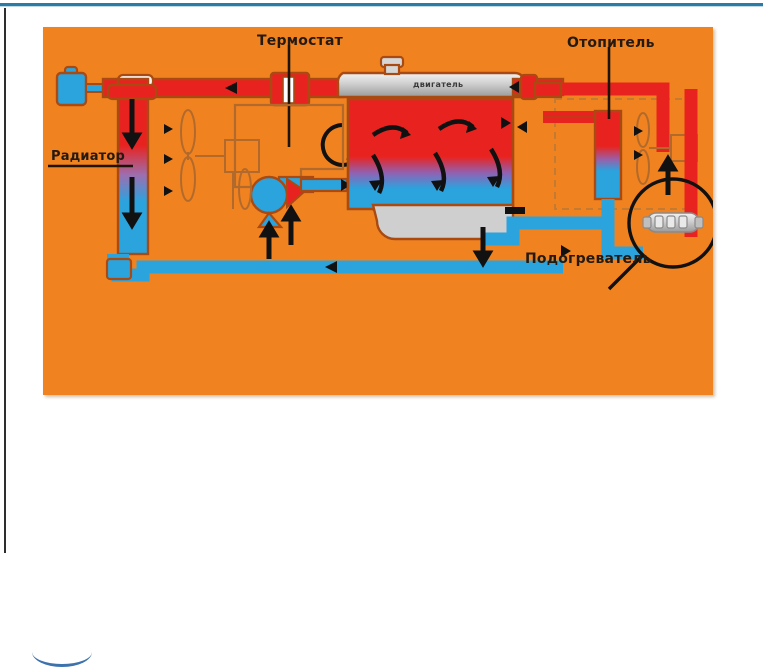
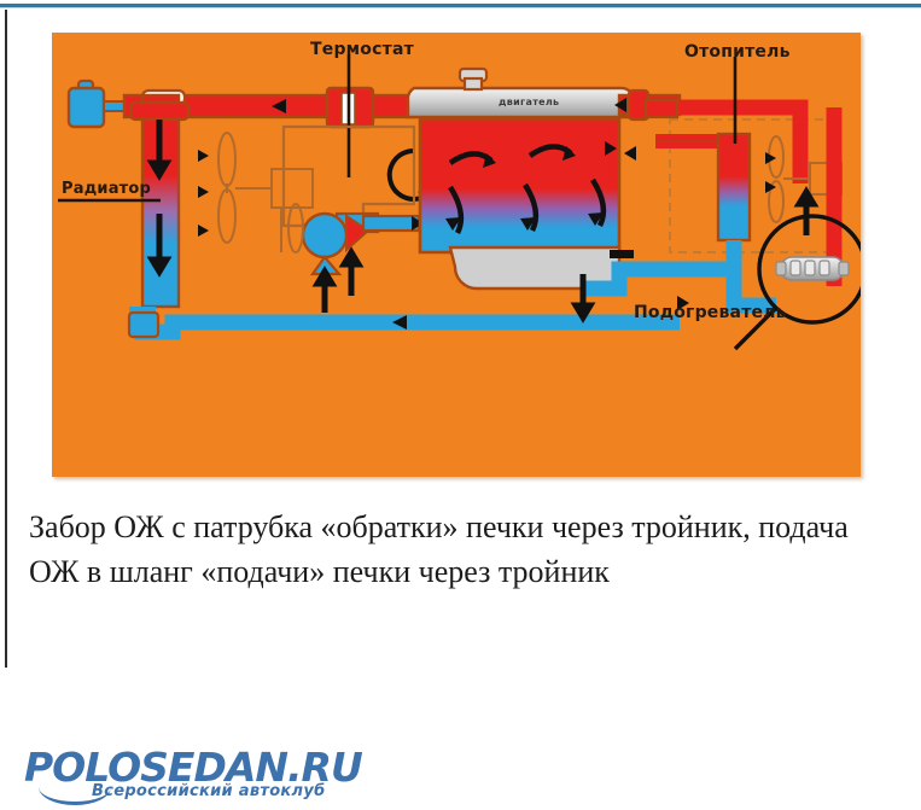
  Термостат
  Отопитель
  Радиатор
  Подогреватель
  двигатель
+ Забор ОЖ с патрубка «обратки» печки через тройник, подача ОЖ в шланг «подачи» печки через тройник
+ POLOSEDAN.RU
+ Всероссийский автоклуб
